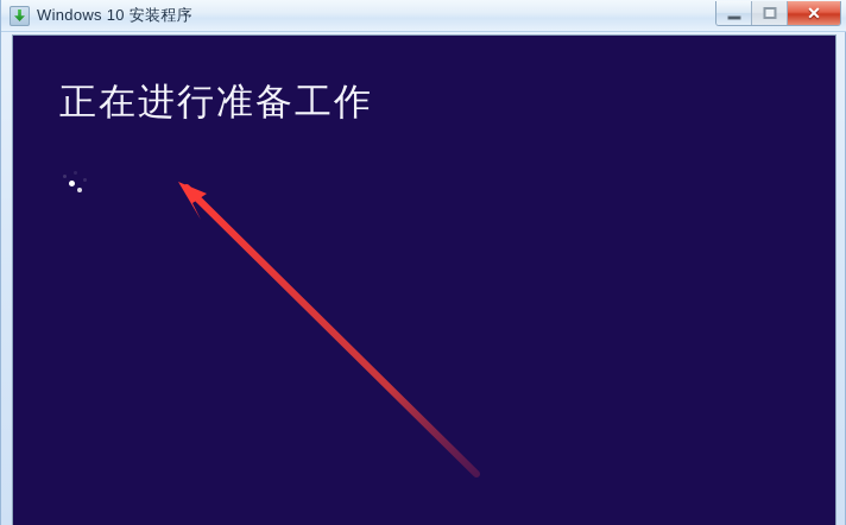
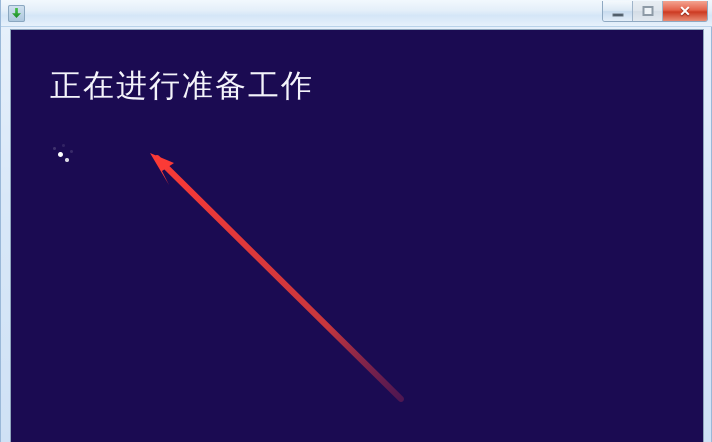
- Windows 10 安装程序
  ✕
  正在进行准备工作
